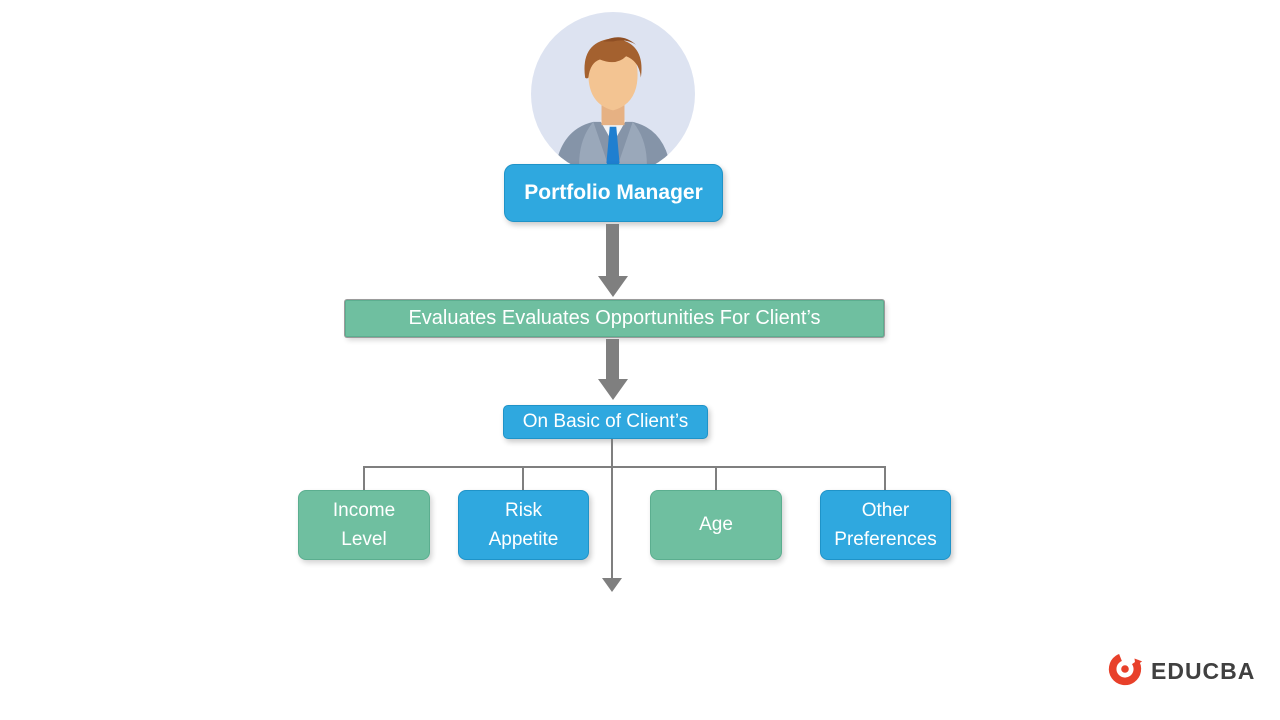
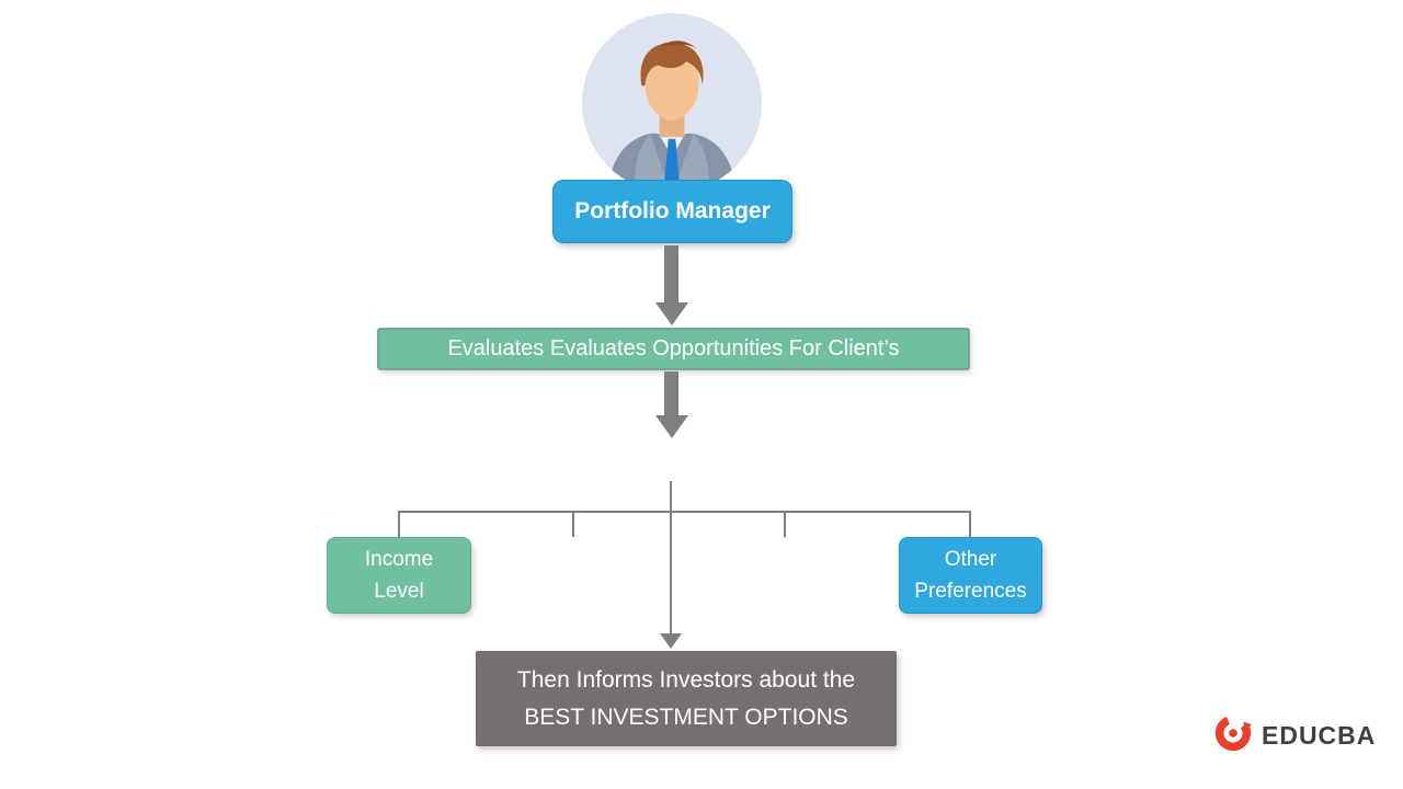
  Portfolio Manager
  Evaluates Evaluates Opportunities For Client’s
- On Basic of Client’s
  Income
  Level
- Risk
- Appetite
- Age
  Other
  Preferences
+ Then Informs Investors about the
+ BEST INVESTMENT OPTIONS
  EDUCBA
